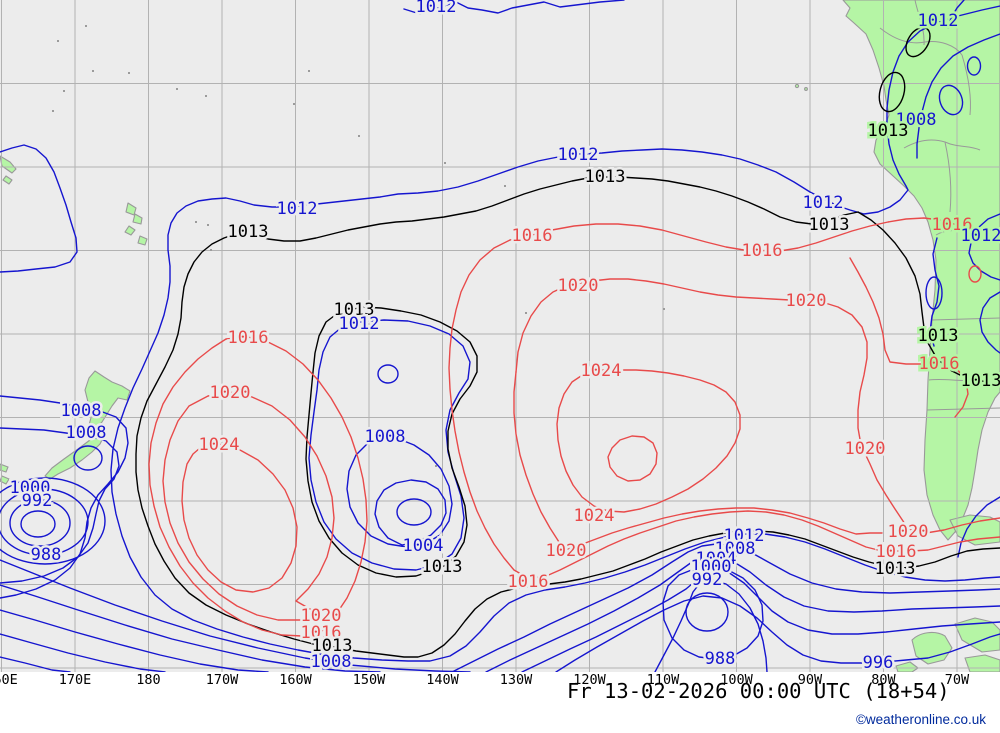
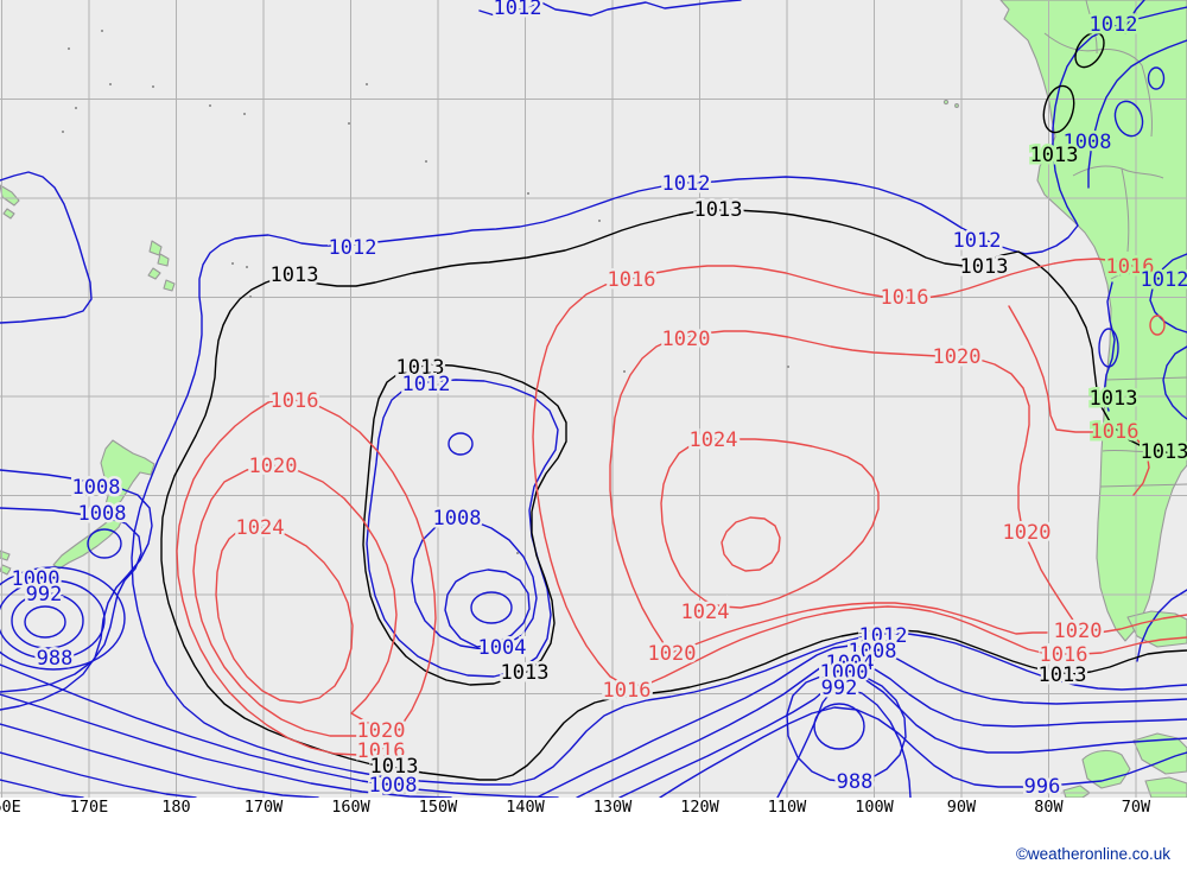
  1012
  1012
  1012
  1012
  1013
  1013
  1013
  1016
  1016
  1016
  1020
  1020
  1012
  1008
  1013
  1012
  1013
  1016
  1013
  1016
  1020
  1024
  1008
  1008
  1000
  992
  988
  1013
  1012
  1008
  1004
  1013
  1024
  1024
  1020
  1016
  1020
  1016
  1013
  1008
  1012
  1008
  1004
  1000
  992
  988
  996
  1020
  1020
  1016
  1013
  170E
  180
  170W
  160W
  150W
  140W
  130W
  120W
  110W
  100W
  90W
  80W
  70W
- Fr 13-02-2026 00:00 UTC (18+54)
  ©weatheronline.co.uk
